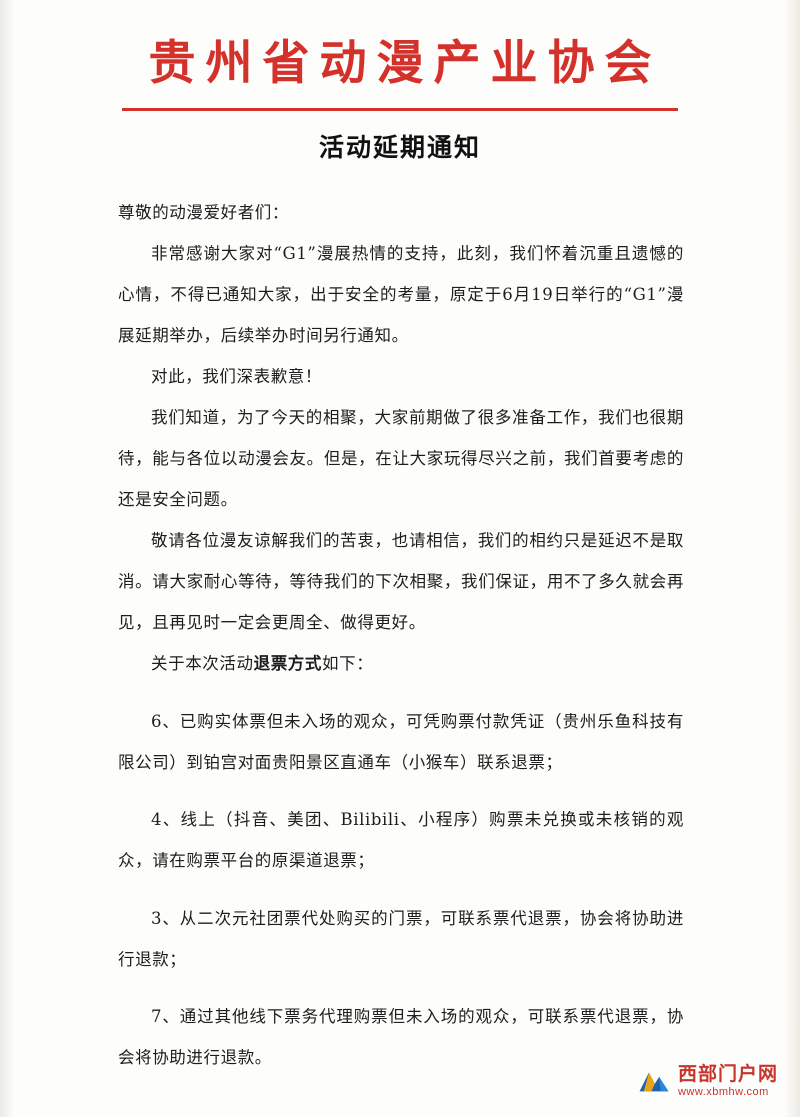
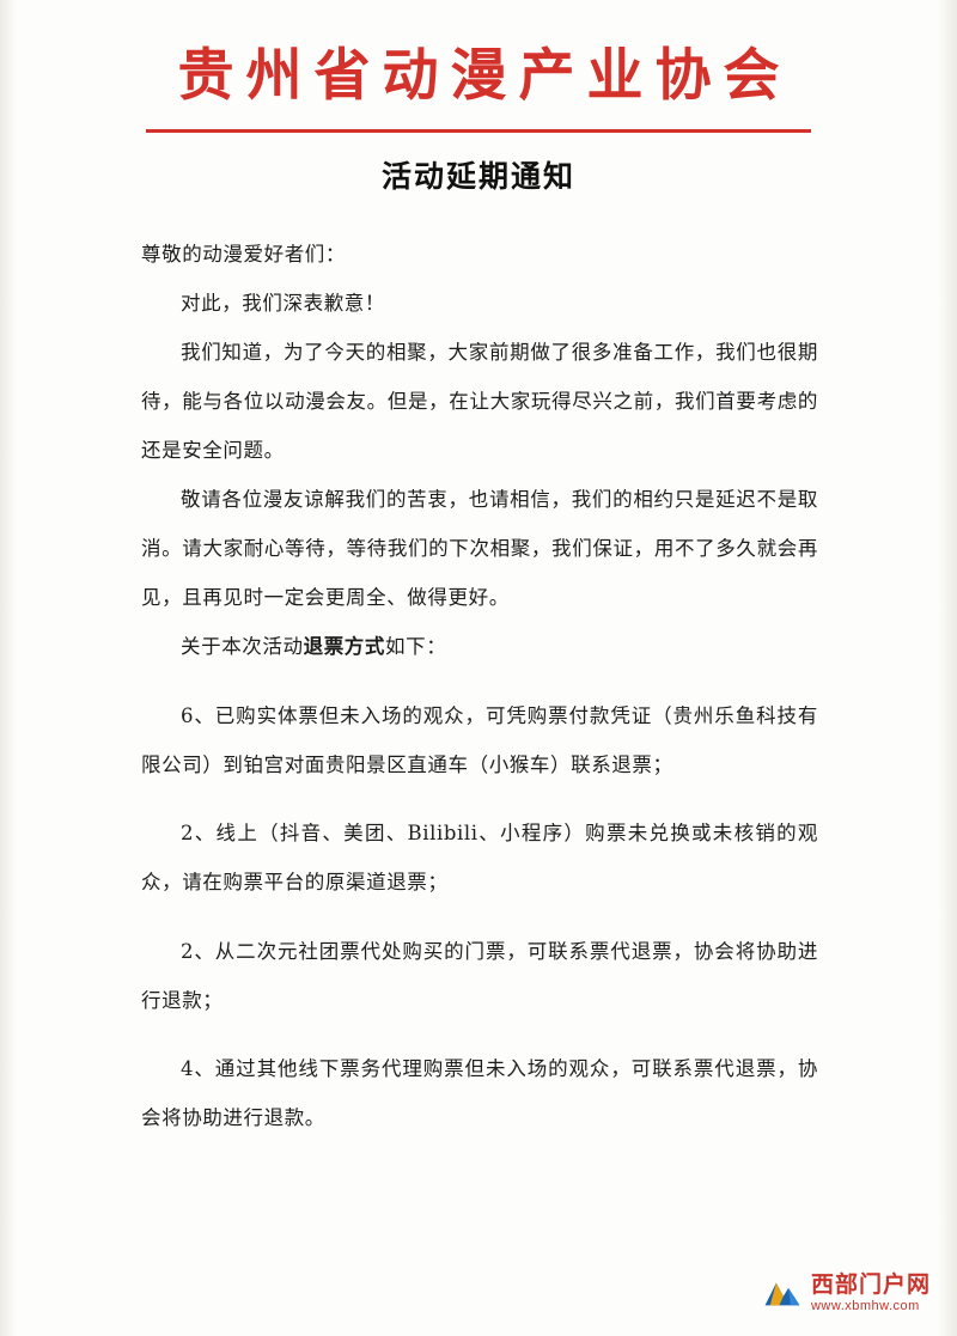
  贵州省动漫产业协会
  活动延期通知
  尊敬的动漫爱好者们：
- 非常感谢大家对“G1”漫展热情的支持，此刻，我们怀着沉重且遗憾的心情，不得已通知大家，出于安全的考量，原定于6月19日举行的“G1”漫展延期举办，后续举办时间另行通知。
  对此，我们深表歉意！
  我们知道，为了今天的相聚，大家前期做了很多准备工作，我们也很期待，能与各位以动漫会友。但是，在让大家玩得尽兴之前，我们首要考虑的还是安全问题。
  敬请各位漫友谅解我们的苦衷，也请相信，我们的相约只是延迟不是取消。请大家耐心等待，等待我们的下次相聚，我们保证，用不了多久就会再见，且再见时一定会更周全、做得更好。
  关于本次活动退票方式如下：
  6、已购实体票但未入场的观众，可凭购票付款凭证（贵州乐鱼科技有限公司）到铂宫对面贵阳景区直通车（小猴车）联系退票；
- 4、线上（抖音、美团、Bilibili、小程序）购票未兑换或未核销的观众，请在购票平台的原渠道退票；
+ 2、线上（抖音、美团、Bilibili、小程序）购票未兑换或未核销的观众，请在购票平台的原渠道退票；
- 3、从二次元社团票代处购买的门票，可联系票代退票，协会将协助进行退款；
+ 2、从二次元社团票代处购买的门票，可联系票代退票，协会将协助进行退款；
- 7、通过其他线下票务代理购票但未入场的观众，可联系票代退票，协会将协助进行退款。
+ 4、通过其他线下票务代理购票但未入场的观众，可联系票代退票，协会将协助进行退款。
  西部门户网
  www.xbmhw.com
